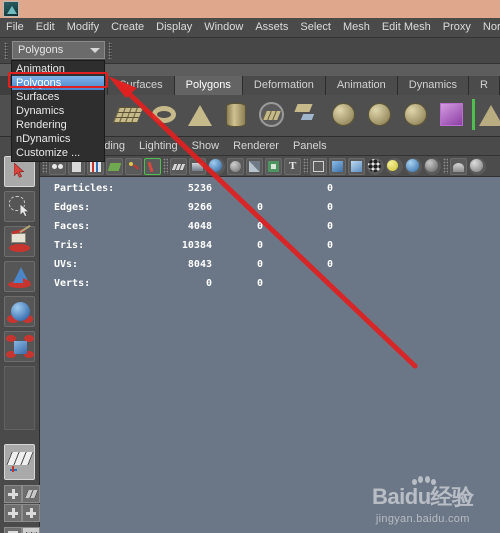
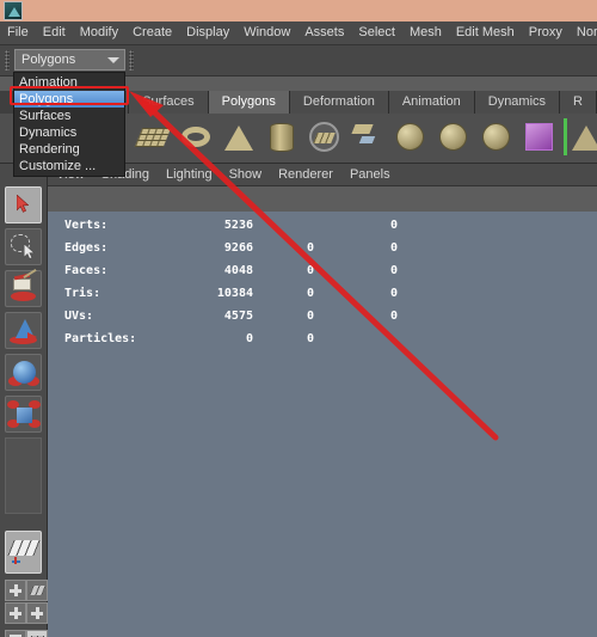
  File
  Edit
  Modify
  Create
  Display
  Window
  Assets
  Select
  Mesh
  Edit Mesh
  Proxy
  Nor
  Polygons
  rfaces
  Polygons
  Deformation
  Animation
  Dynamics
  R
  Lighting
  Show
  Renderer
  Panels
- T
- Particles:
+ Verts:
  5236
  0
  Edges:
  9266
  0
  0
  Faces:
  4048
  0
  0
  Tris:
  10384
  0
  0
  UVs:
- 8043
+ 4575
  0
  0
- Verts:
+ Particles:
  0
  0
  Animation
  Polygons
  Surfaces
  Dynamics
  Rendering
- nDynamics
  Customize ...
- Baidu经验
- jingyan.baidu.com
